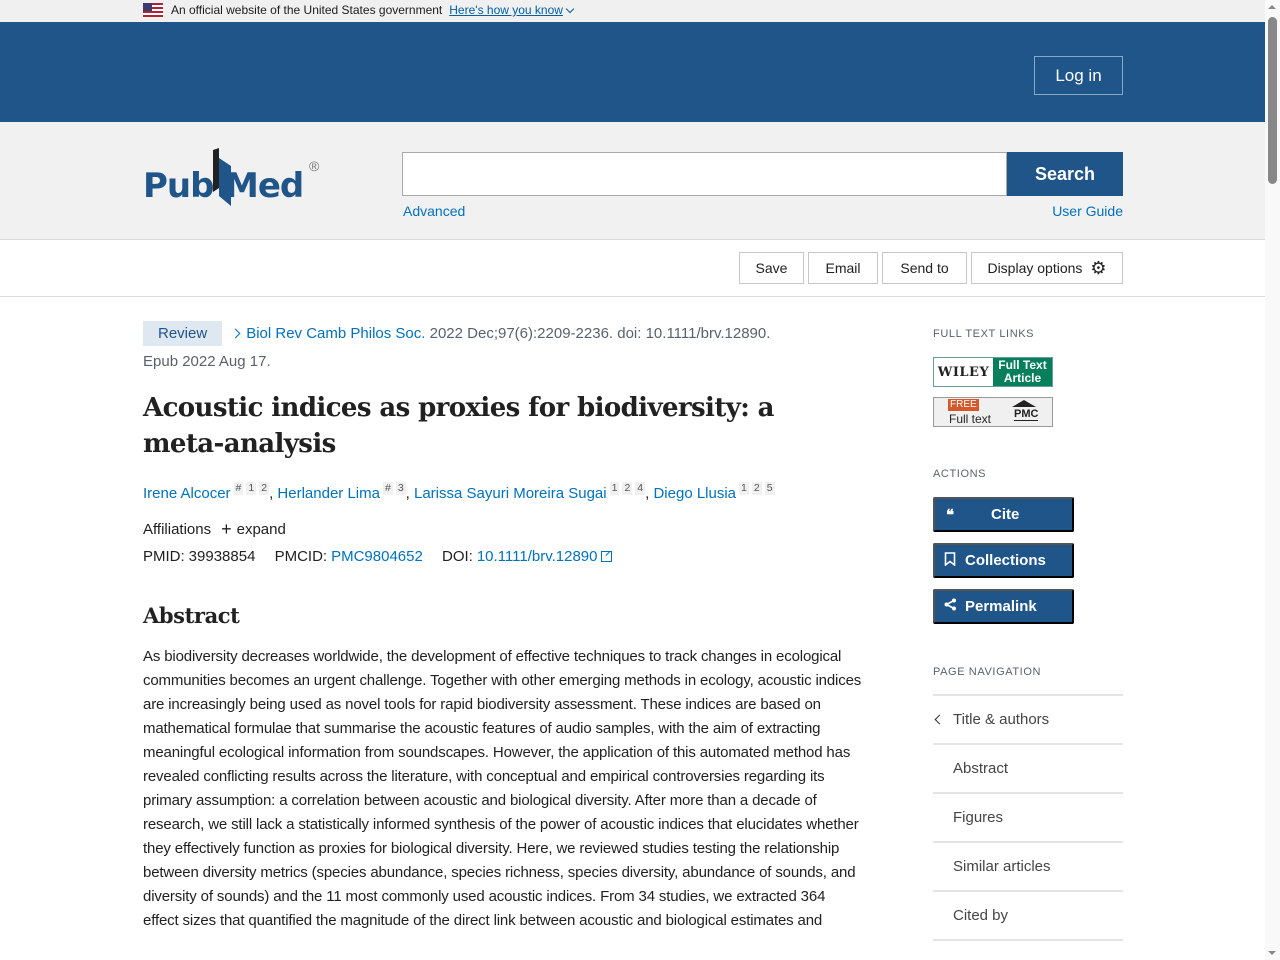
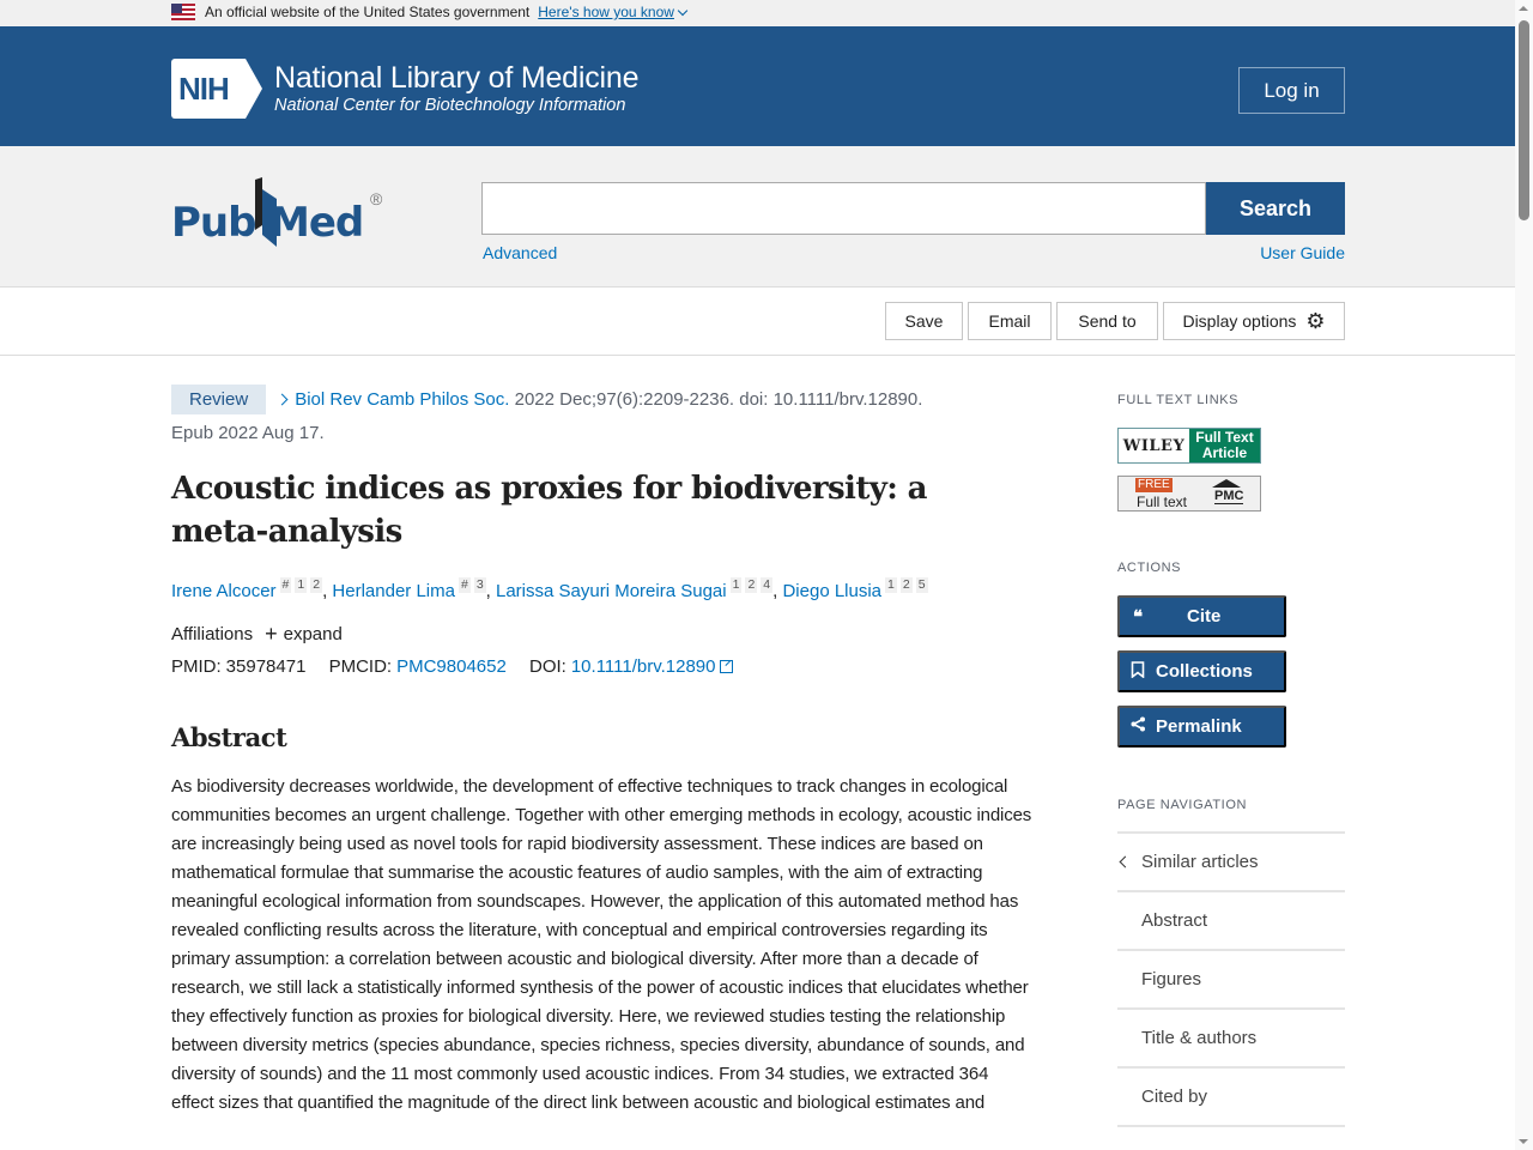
  An official website of the United States government
  Here's how you know
+ NIH
+ National Library of Medicine
+ National Center for Biotechnology Information
  Log in
  Pub
  Med
  ®
  Search
  Advanced
  User Guide
  Save
  Email
  Send to
  Display options
  ⚙
  Review Biol Rev Camb Philos Soc. 2022 Dec;97(6):2209-2236. doi: 10.1111/brv.12890.
  Epub 2022 Aug 17.
  Acoustic indices as proxies for biodiversity: a meta-analysis
  Irene Alcocer # 1 2 , Herlander Lima # 3 , Larissa Sayuri Moreira Sugai 1 2 4 , Diego Llusia 1 2 5
  Affiliations
  +
  expand
- PMID: 39938854 PMCID: PMC9804652 DOI: 10.1111/brv.12890
+ PMID: 35978471 PMCID: PMC9804652 DOI: 10.1111/brv.12890
  Abstract
  As biodiversity decreases worldwide, the development of effective techniques to track changes in ecological communities becomes an urgent challenge. Together with other emerging methods in ecology, acoustic indices are increasingly being used as novel tools for rapid biodiversity assessment. These indices are based on mathematical formulae that summarise the acoustic features of audio samples, with the aim of extracting meaningful ecological information from soundscapes. However, the application of this automated method has revealed conflicting results across the literature, with conceptual and empirical controversies regarding its primary assumption: a correlation between acoustic and biological diversity. After more than a decade of research, we still lack a statistically informed synthesis of the power of acoustic indices that elucidates whether they effectively function as proxies for biological diversity. Here, we reviewed studies testing the relationship between diversity metrics (species abundance, species richness, species diversity, abundance of sounds, and diversity of sounds) and the 11 most commonly used acoustic indices. From 34 studies, we extracted 364 effect sizes that quantified the magnitude of the direct link between acoustic and biological estimates and
  FULL TEXT LINKS
  WILEY
  Full Text
  Article
  FREE
  Full text
  PMC
  ACTIONS
  ❝
  Cite
  Collections
  Permalink
  PAGE NAVIGATION
- Title & authors
+ Similar articles
  Abstract
  Figures
- Similar articles
+ Title & authors
  Cited by
